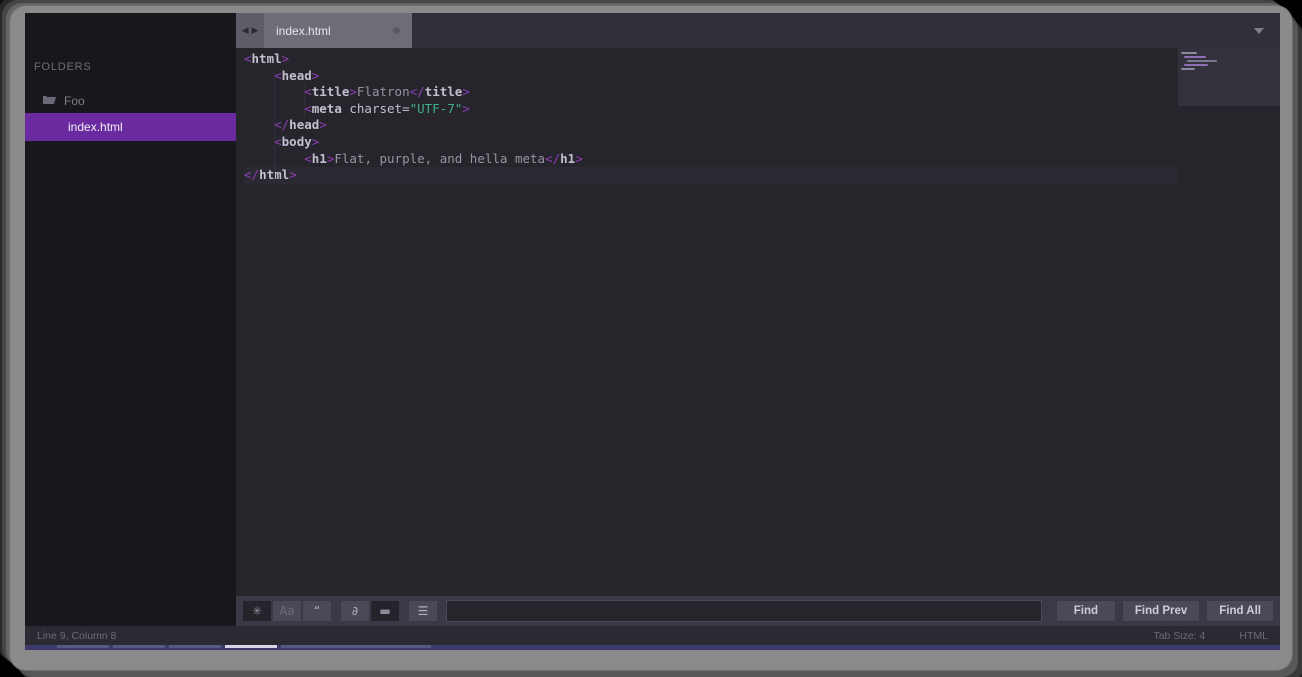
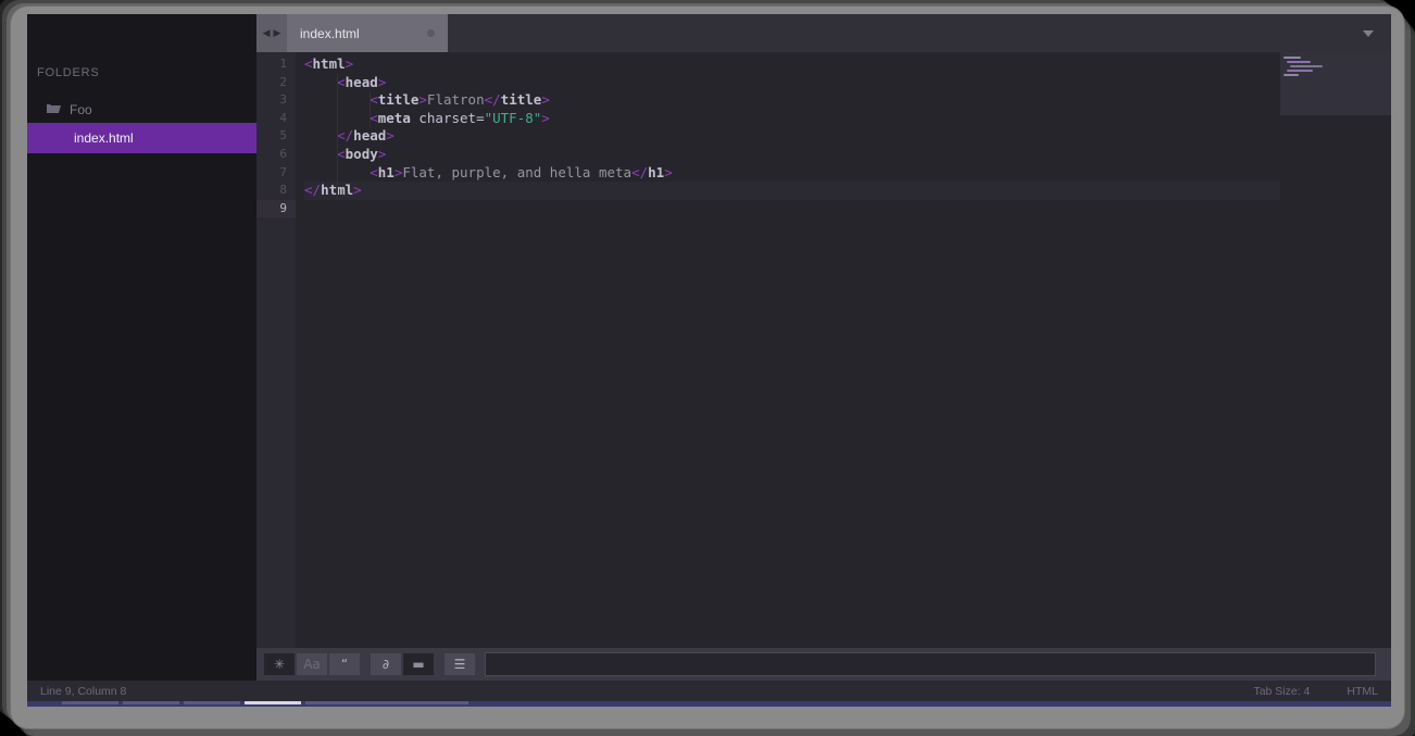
  FOLDERS
  Foo
  index.html
  ◀
  ▶
  index.html
+ 1
+ 2
+ 3
+ 4
+ 5
+ 6
+ 7
+ 8
+ 9
  <html>
  <head>
  <title>Flatron</title>
- <meta charset="UTF-7">
+ <meta charset="UTF-8">
  </head>
  <body>
  <h1>Flat, purple, and hella meta</h1>
  </html>
  ✳
  Aa
  “
  ∂
  ▬
  ☰
- Find
- Find Prev
- Find All
  Line 9, Column 8
  Tab Size: 4
  HTML
